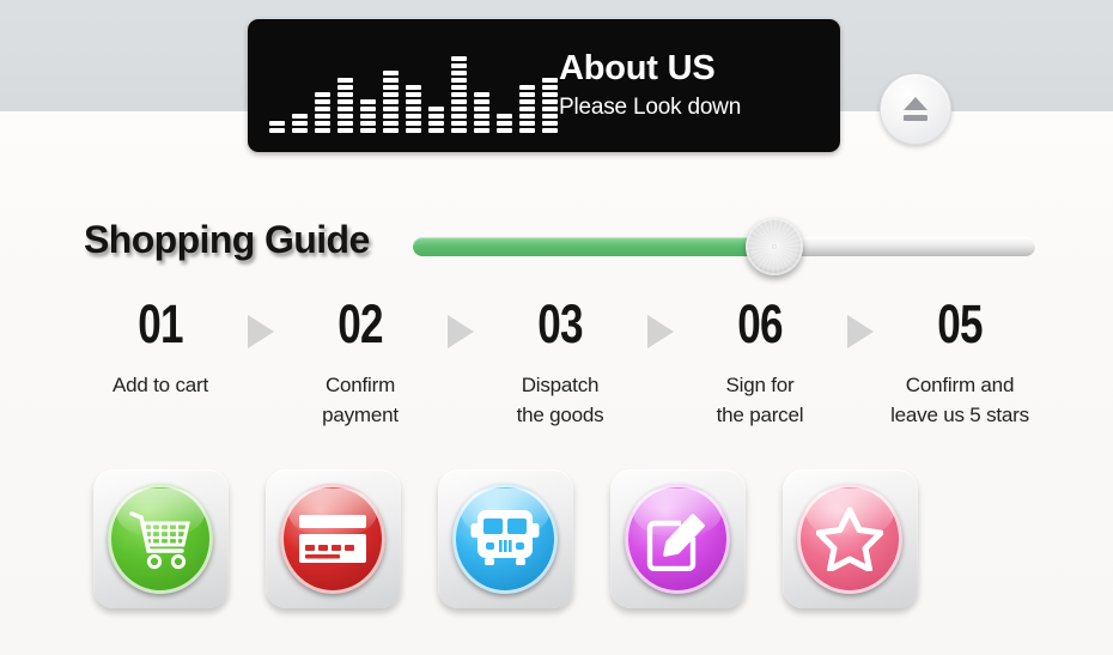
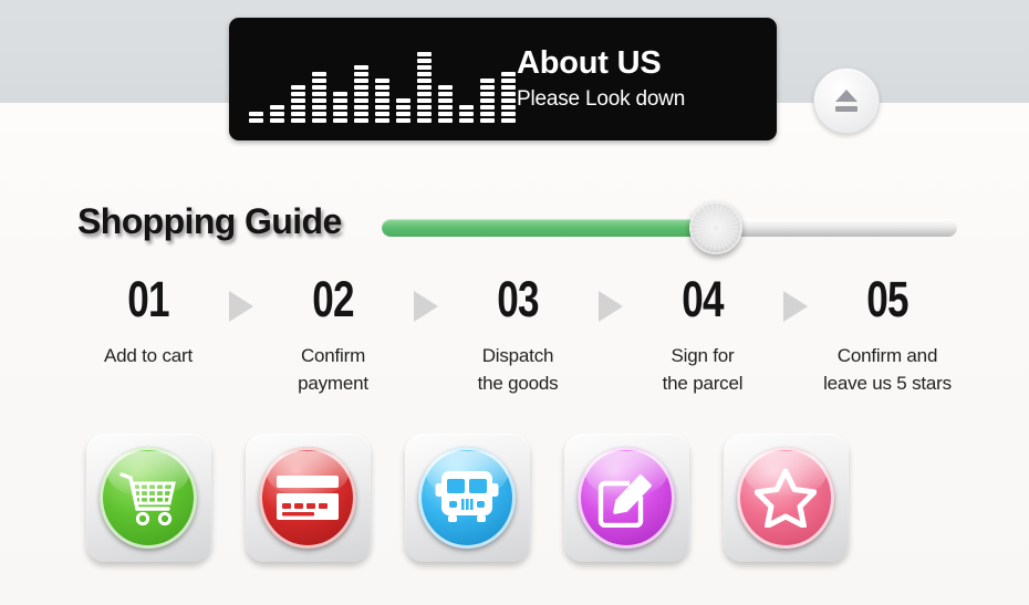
  About US
  Please Look down
  Shopping Guide
  01
  Add to cart
  02
  Confirm
  payment
  03
  Dispatch
  the goods
- 06
+ 04
  Sign for
  the parcel
  05
  Confirm and
  leave us 5 stars
